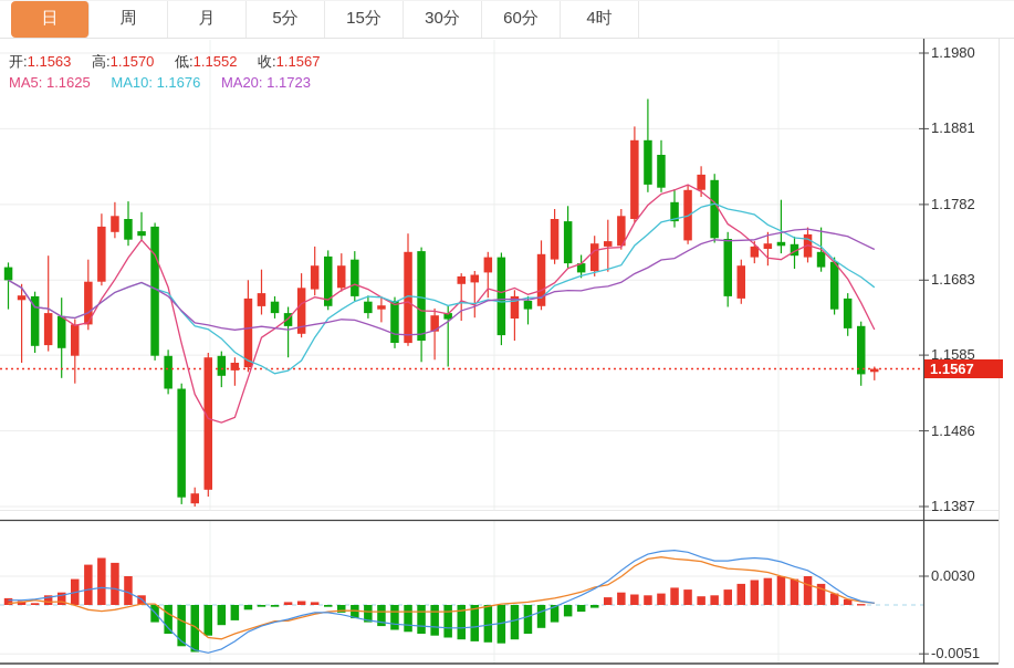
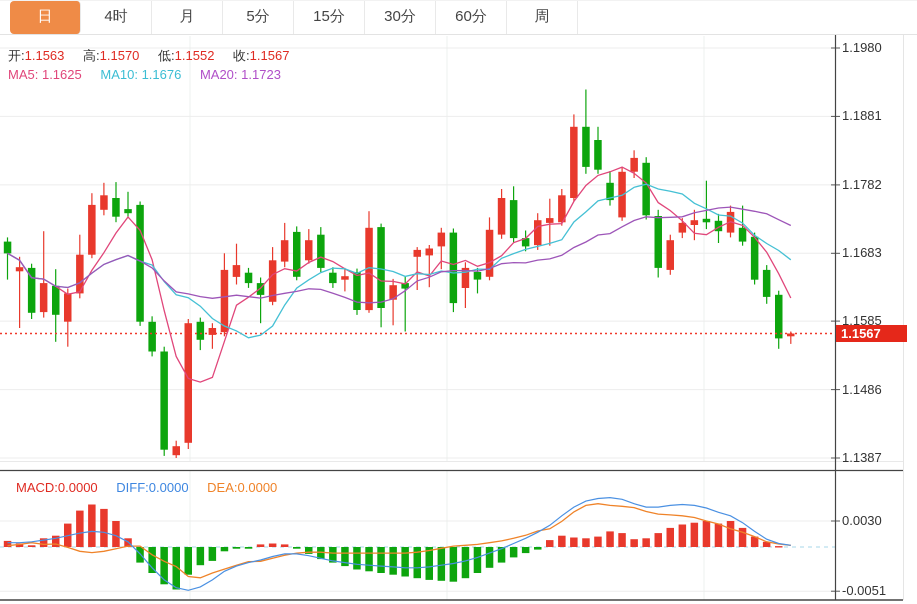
  日
- 周
+ 4时
  月
  5分
  15分
  30分
  60分
- 4时
+ 周
  开:1.1563 高:1.1570 低:1.1552 收:1.1567
  MA5: 1.1625 MA10: 1.1676 MA20: 1.1723
+ MACD:0.0000 DIFF:0.0000 DEA:0.0000
  1.1567
  1.1980
  1.1881
  1.1782
  1.1683
  1.1585
  1.1486
  1.1387
  0.0030
  -0.0051
